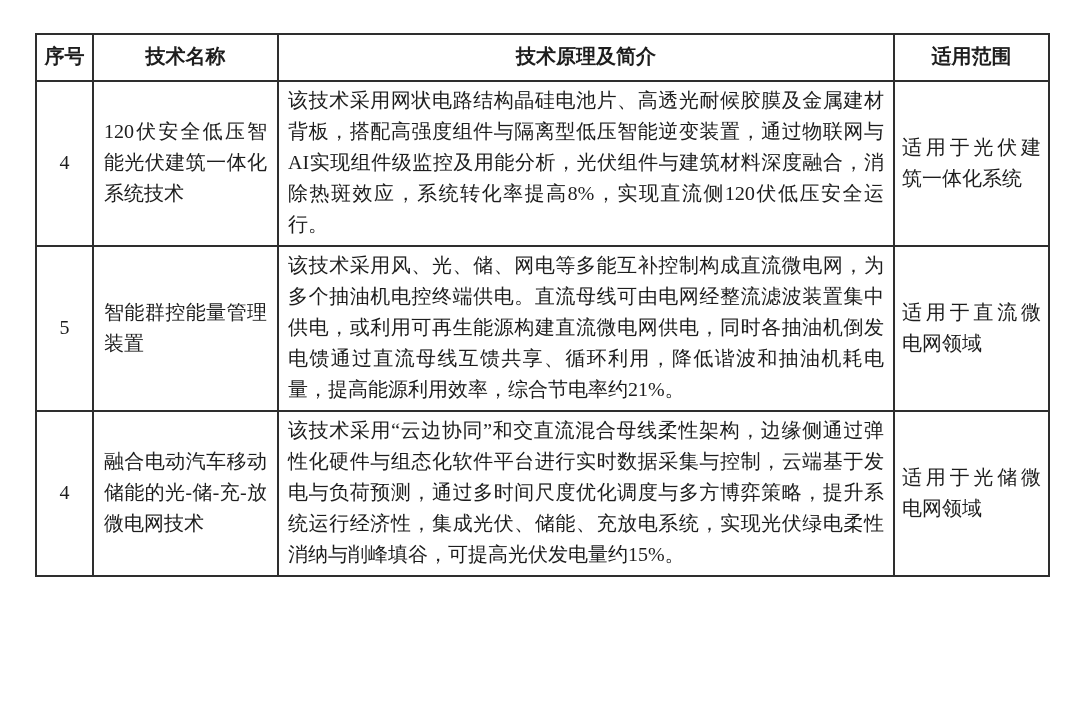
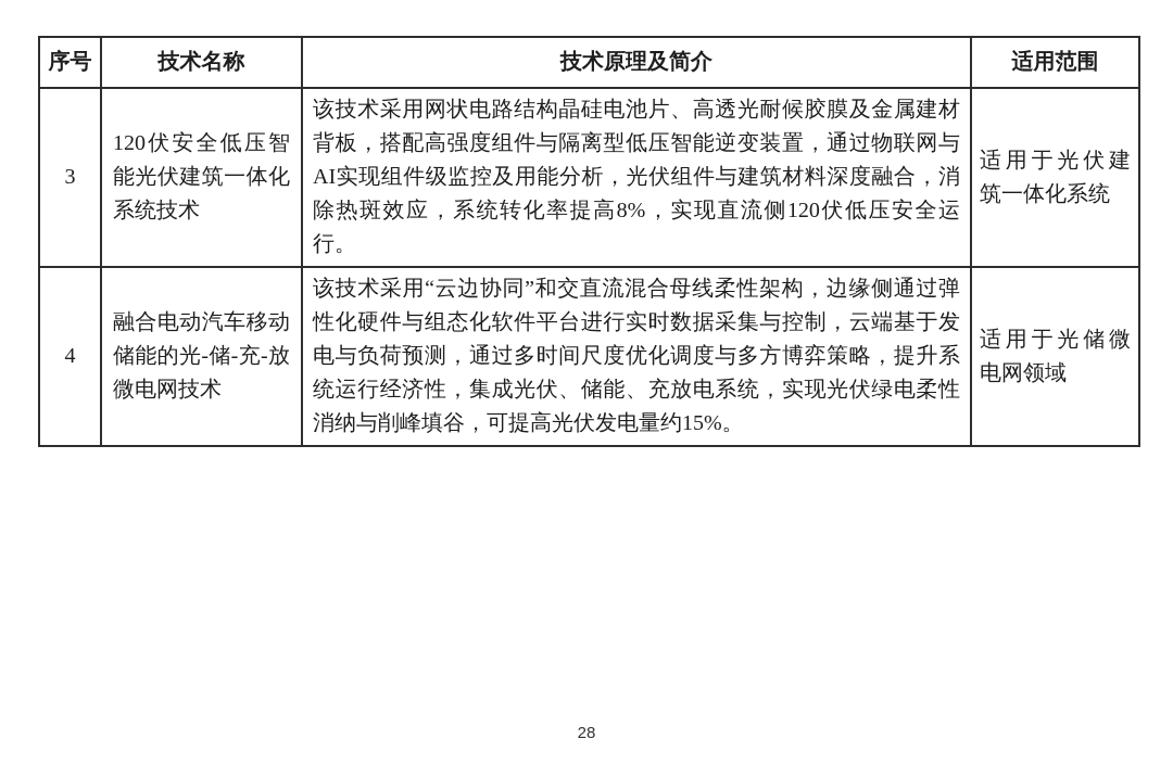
  序号	技术名称	技术原理及简介	适用范围
- 4	120伏安全低压智能光伏建筑一体化系统技术	该技术采用网状电路结构晶硅电池片、高透光耐候胶膜及金属建材背板，搭配高强度组件与隔离型低压智能逆变装置，通过物联网与AI实现组件级监控及用能分析，光伏组件与建筑材料深度融合，消除热斑效应，系统转化率提高8%，实现直流侧120伏低压安全运行。	适用于光伏建筑一体化系统
+ 3	120伏安全低压智能光伏建筑一体化系统技术	该技术采用网状电路结构晶硅电池片、高透光耐候胶膜及金属建材背板，搭配高强度组件与隔离型低压智能逆变装置，通过物联网与AI实现组件级监控及用能分析，光伏组件与建筑材料深度融合，消除热斑效应，系统转化率提高8%，实现直流侧120伏低压安全运行。	适用于光伏建筑一体化系统
- 5	智能群控能量管理装置	该技术采用风、光、储、网电等多能互补控制构成直流微电网，为多个抽油机电控终端供电。直流母线可由电网经整流滤波装置集中供电，或利用可再生能源构建直流微电网供电，同时各抽油机倒发电馈通过直流母线互馈共享、循环利用，降低谐波和抽油机耗电量，提高能源利用效率，综合节电率约21%。	适用于直流微电网领域
  4	融合电动汽车移动储能的光-储-充-放微电网技术	该技术采用“云边协同”和交直流混合母线柔性架构，边缘侧通过弹性化硬件与组态化软件平台进行实时数据采集与控制，云端基于发电与负荷预测，通过多时间尺度优化调度与多方博弈策略，提升系统运行经济性，集成光伏、储能、充放电系统，实现光伏绿电柔性消纳与削峰填谷，可提高光伏发电量约15%。	适用于光储微电网领域
+ 28
